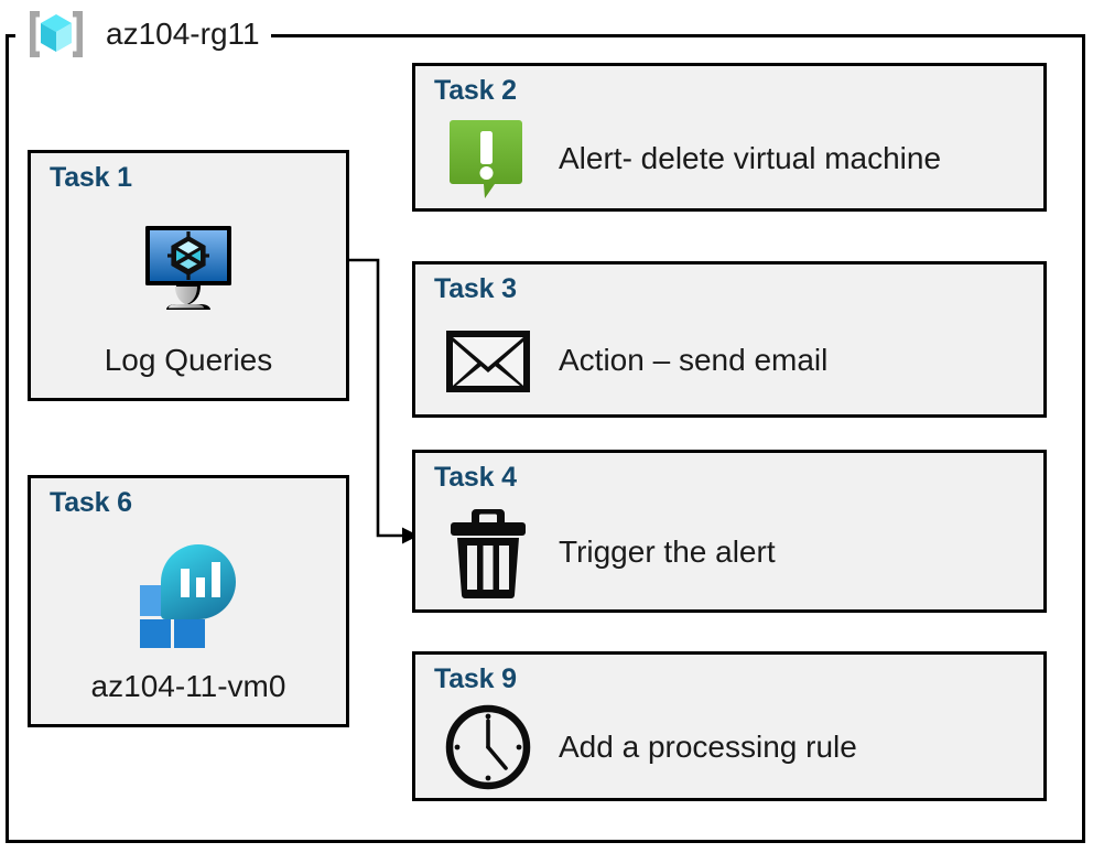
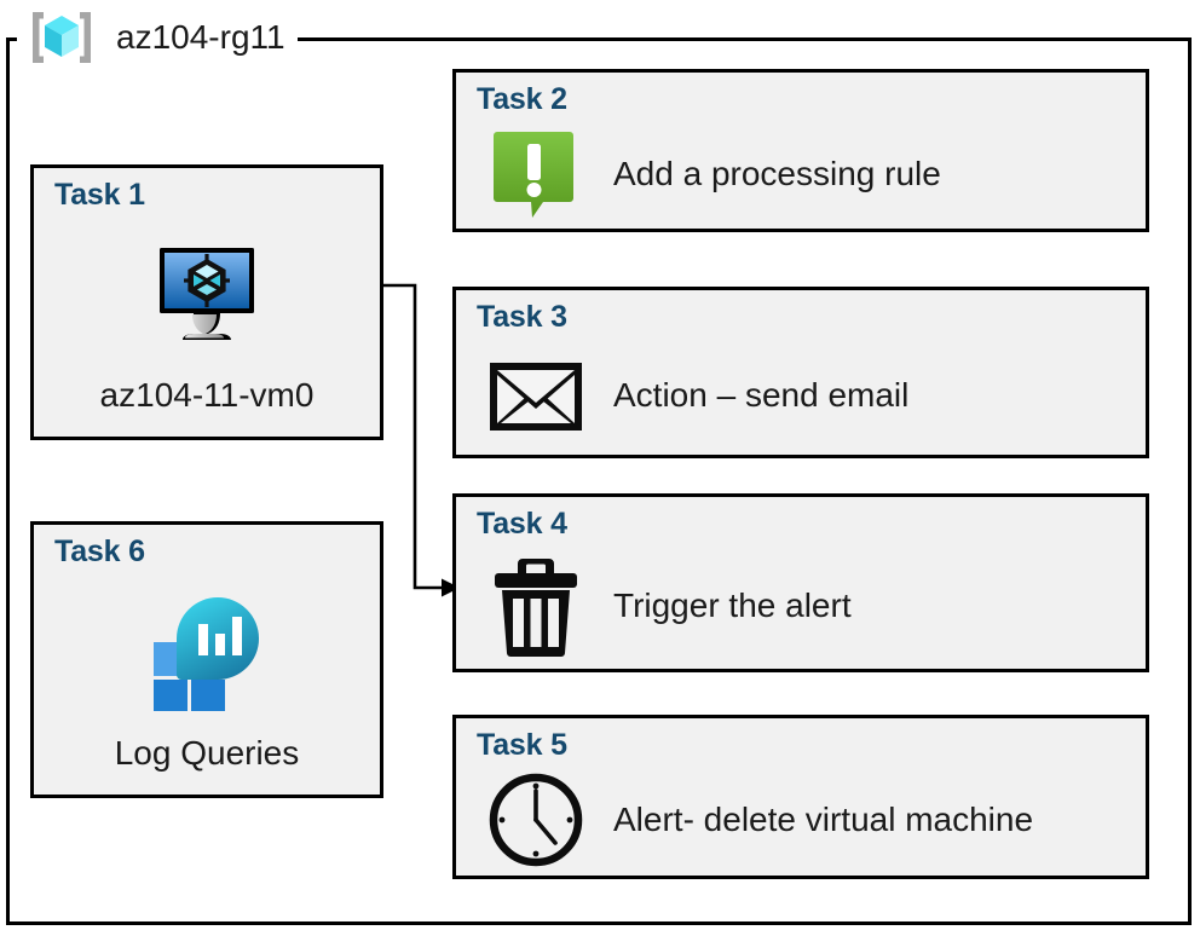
  az104-rg11
  Task 1
- Log Queries
+ az104-11-vm0
  Task 6
- az104-11-vm0
+ Log Queries
  Task 2
- Alert- delete virtual machine
+ Add a processing rule
  Task 3
  Action – send email
  Task 4
  Trigger the alert
- Task 9
+ Task 5
- Add a processing rule
+ Alert- delete virtual machine
